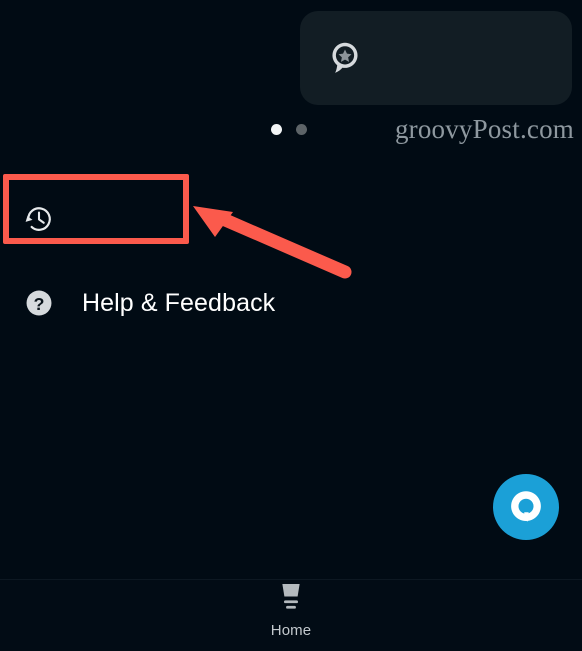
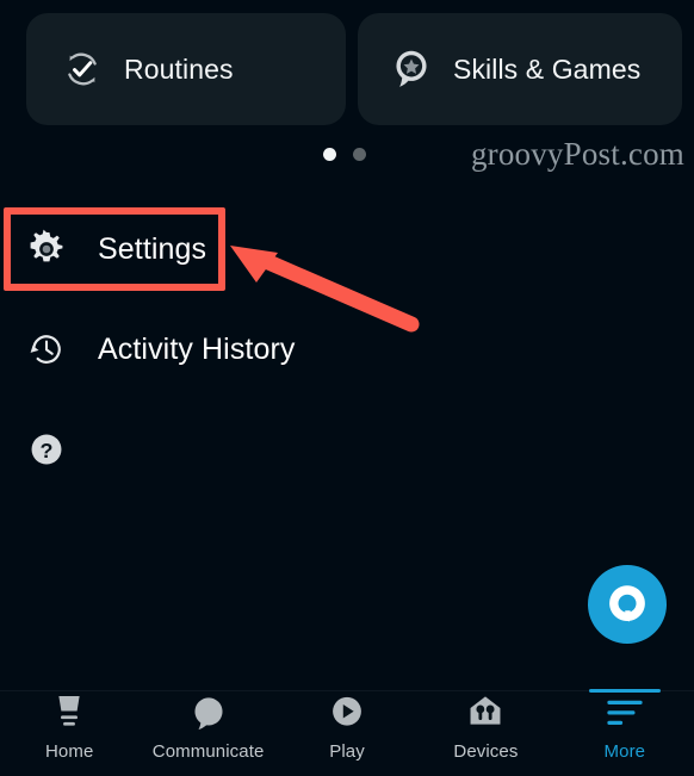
+ Routines
+ Skills & Games
  groovyPost.com
+ Settings
+ Activity History
  ?
- Help & Feedback
  Home
+ Communicate
+ Play
+ Devices
+ More
